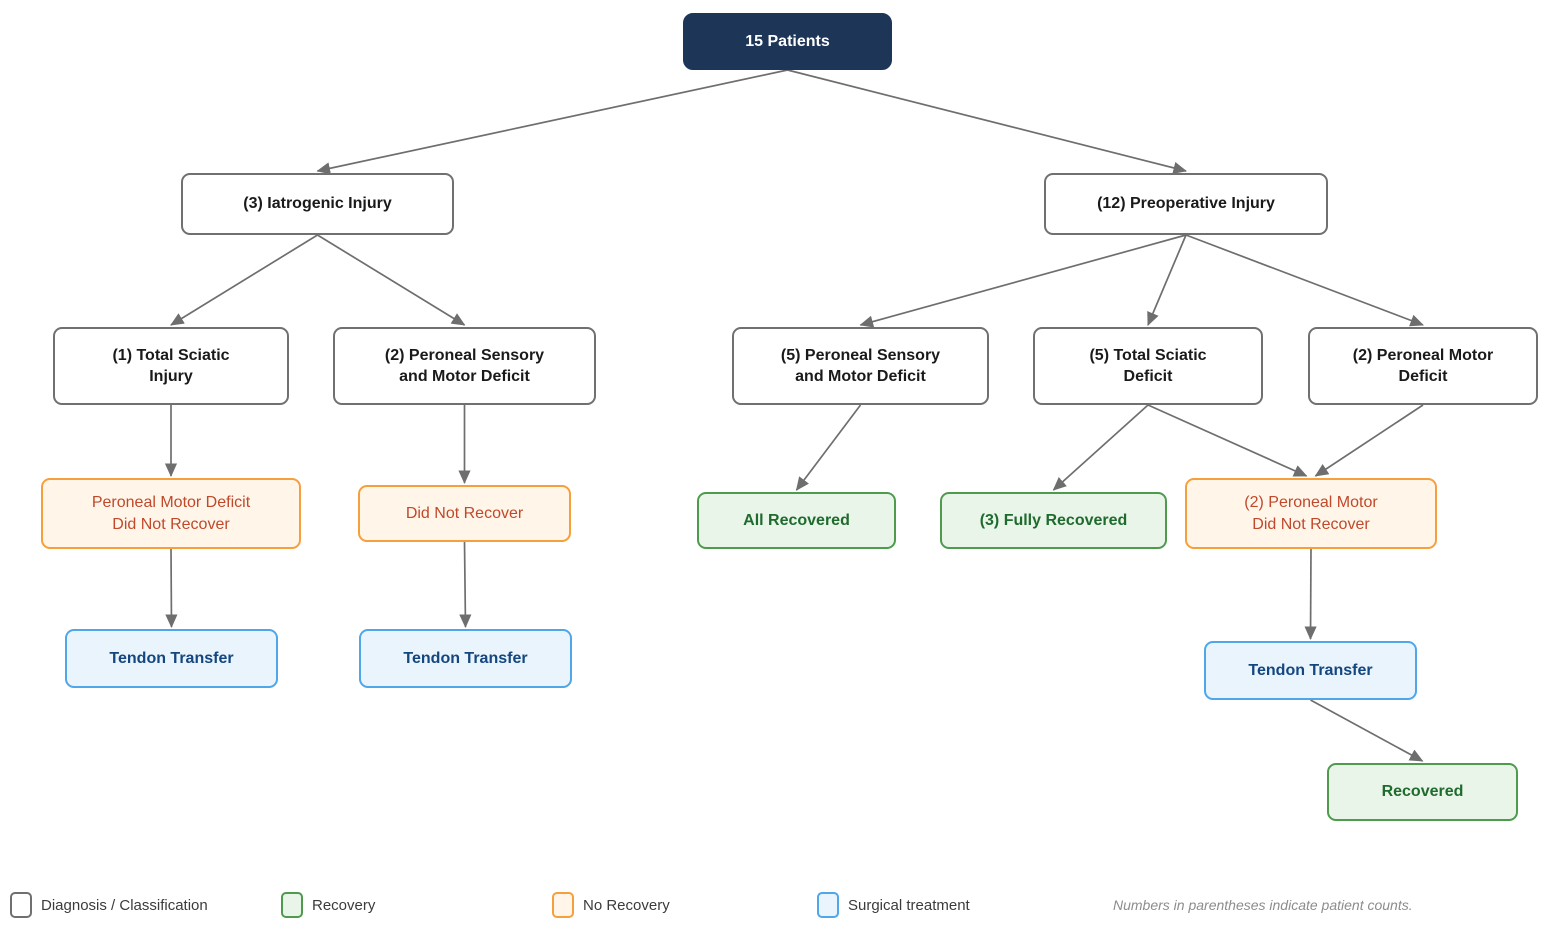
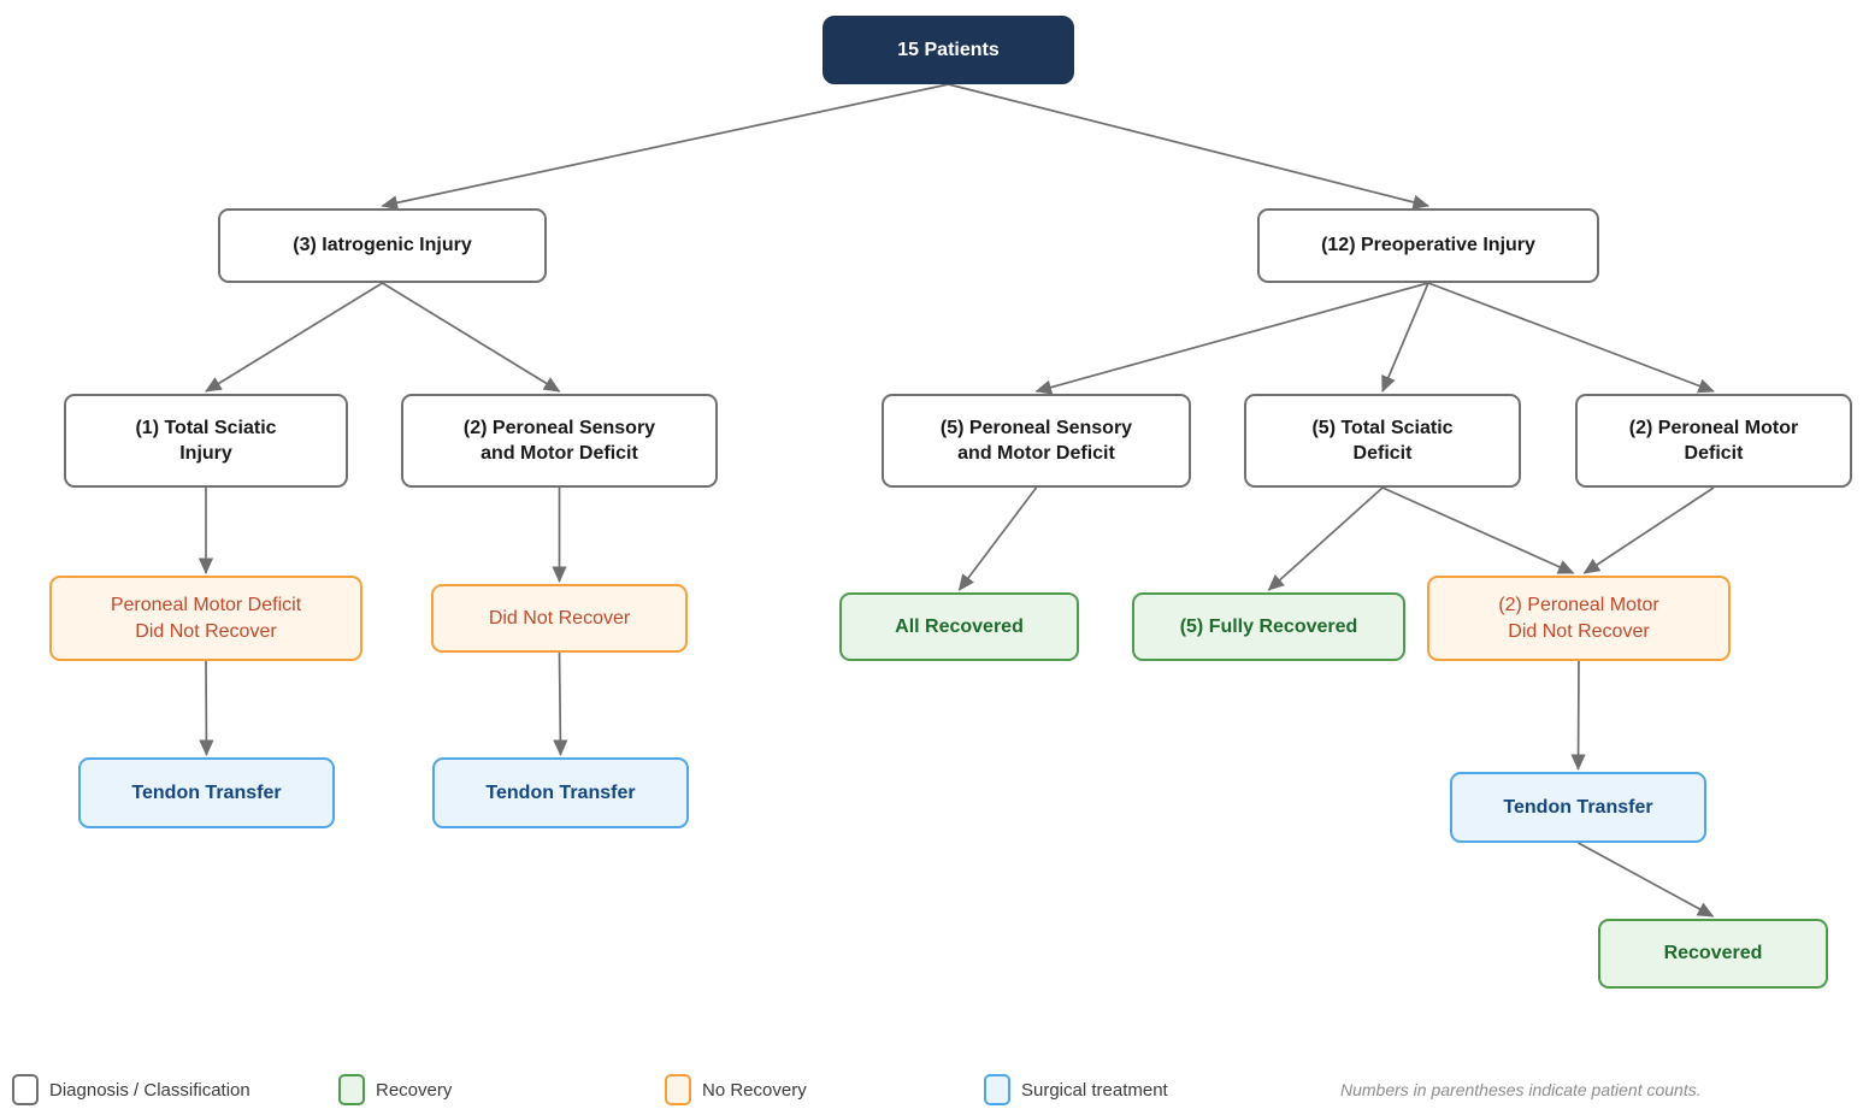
  15 Patients
  (3) Iatrogenic Injury
  (12) Preoperative Injury
  (1) Total Sciatic
  Injury
  (2) Peroneal Sensory
  and Motor Deficit
  (5) Peroneal Sensory
  and Motor Deficit
  (5) Total Sciatic
  Deficit
  (2) Peroneal Motor
  Deficit
  Peroneal Motor Deficit
  Did Not Recover
  Did Not Recover
  All Recovered
- (3) Fully Recovered
+ (5) Fully Recovered
  (2) Peroneal Motor
  Did Not Recover
  Tendon Transfer
  Tendon Transfer
  Tendon Transfer
  Recovered
  Numbers in parentheses indicate patient counts.
  Diagnosis / Classification
  Recovery
  No Recovery
  Surgical treatment
